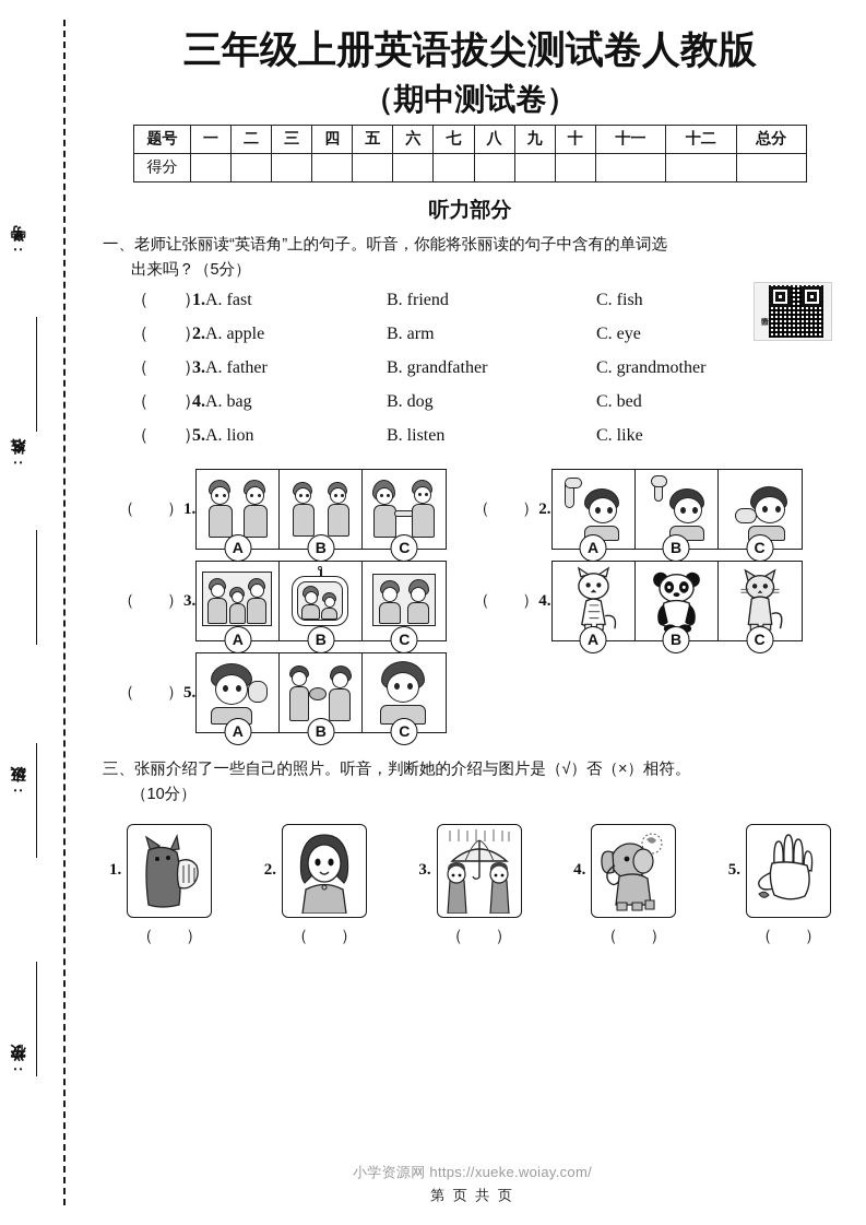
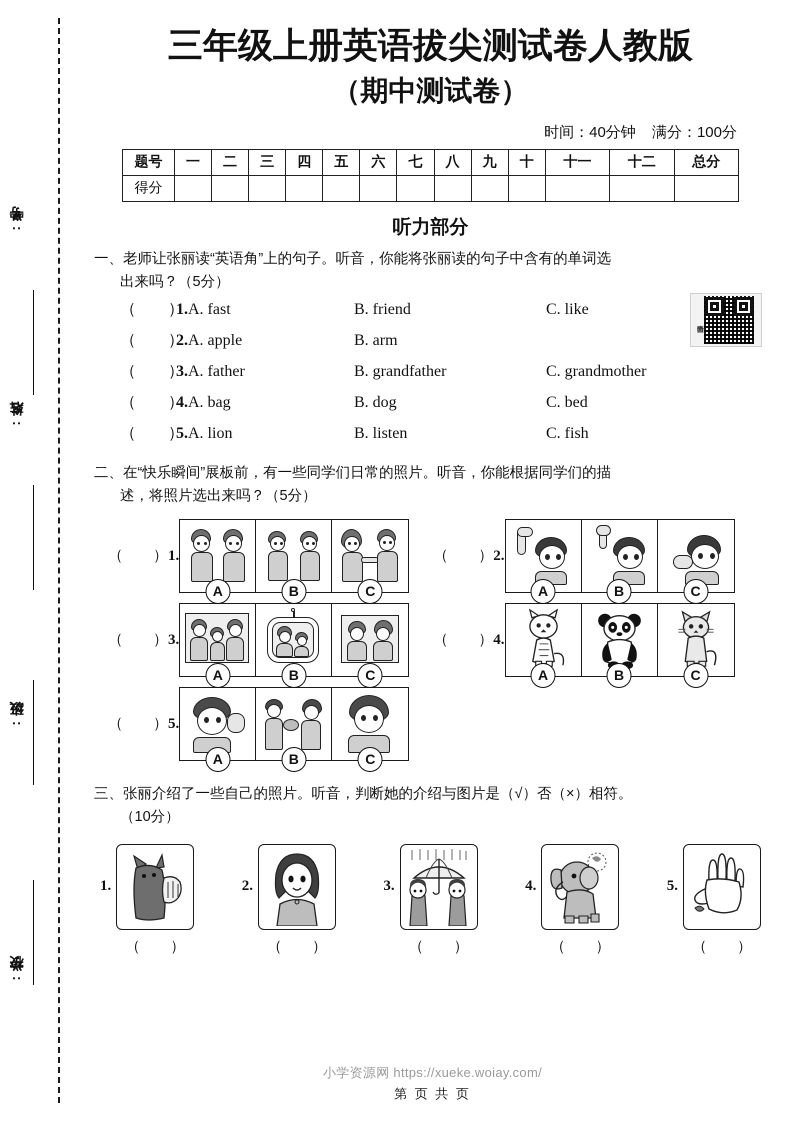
  三年级上册英语拔尖测试卷人教版
  （期中测试卷）
+ 时间：40分钟 满分：100分
  题号	一	二	三	四	五	六	七	八	九	十	十一	十二	总分
  得分
  听力部分
  一、老师让张丽读“英语角”上的句子。听音，你能将张丽读的句子中含有的单词选
  出来吗？（5分）
  （ ）
  1.A. fast
  B. friend
- C. fish
+ C. like
  （ ）
  2.A. apple
  B. arm
- C. eye
  （ ）
  3.A. father
  B. grandfather
  C. grandmother
  （ ）
  4.A. bag
  B. dog
  C. bed
  （ ）
  5.A. lion
  B. listen
- C. like
+ C. fish
+ 二、在“快乐瞬间”展板前，有一些同学们日常的照片。听音，你能根据同学们的描
+ 述，将照片选出来吗？（5分）
  （ ）1.
  A
  B
  C
  （ ）2.
  A
  B
  C
  （ ）3.
  A
  B
  C
  （ ）4.
  A
  B
  C
  （ ）5.
  A
  B
  C
  三、张丽介绍了一些自己的照片。听音，判断她的介绍与图片是（√）否（×）相符。
  （10分）
  1.
  （ ）
  2.
  （ ）
  3.
  （ ）
  4.
  （ ）
  5.
  （ ）
  小学资源网 https://xueke.woiay.com/
  第 页 共 页
